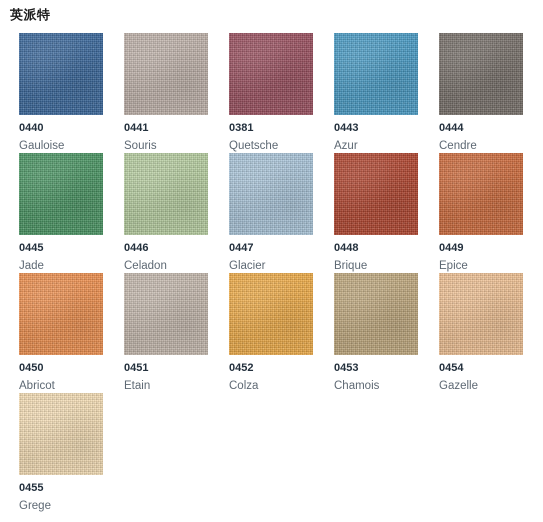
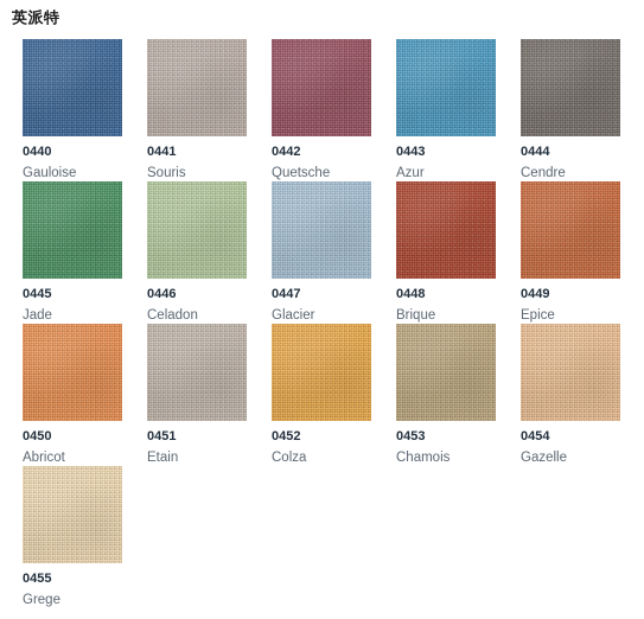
  英派特
  0440
  Gauloise
  0441
  Souris
- 0381
+ 0442
  Quetsche
  0443
  Azur
  0444
  Cendre
  0445
  Jade
  0446
  Celadon
  0447
  Glacier
  0448
  Brique
  0449
  Epice
  0450
  Abricot
  0451
  Etain
  0452
  Colza
  0453
  Chamois
  0454
  Gazelle
  0455
  Grege
